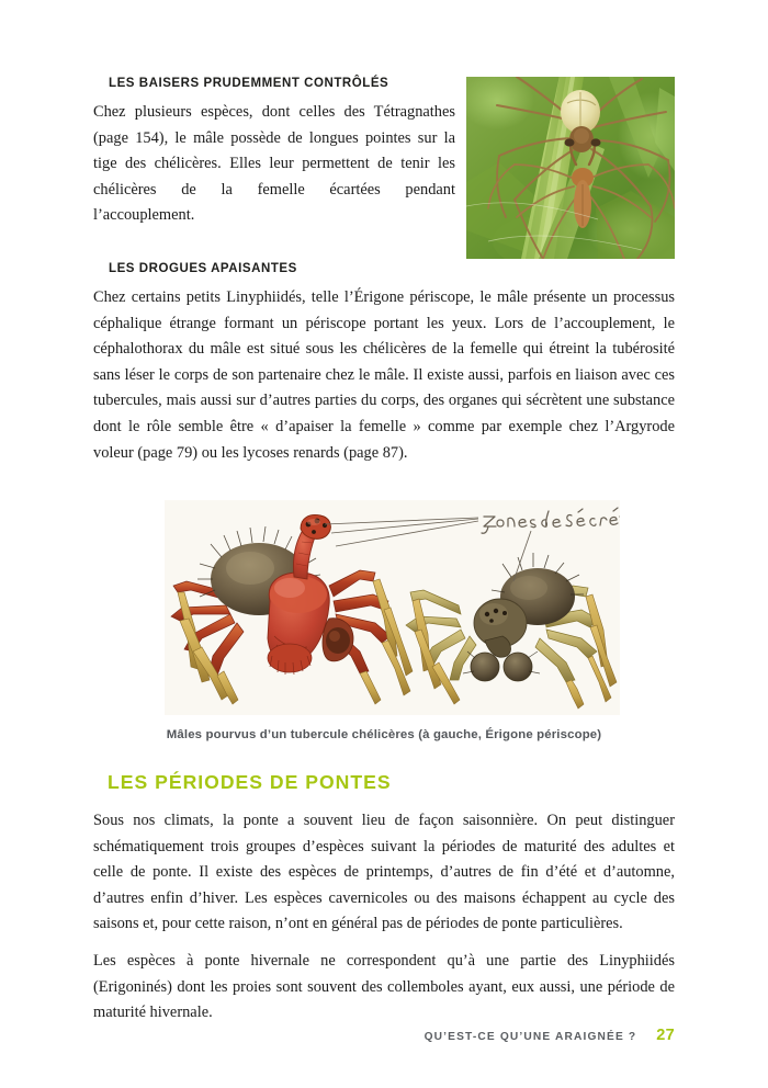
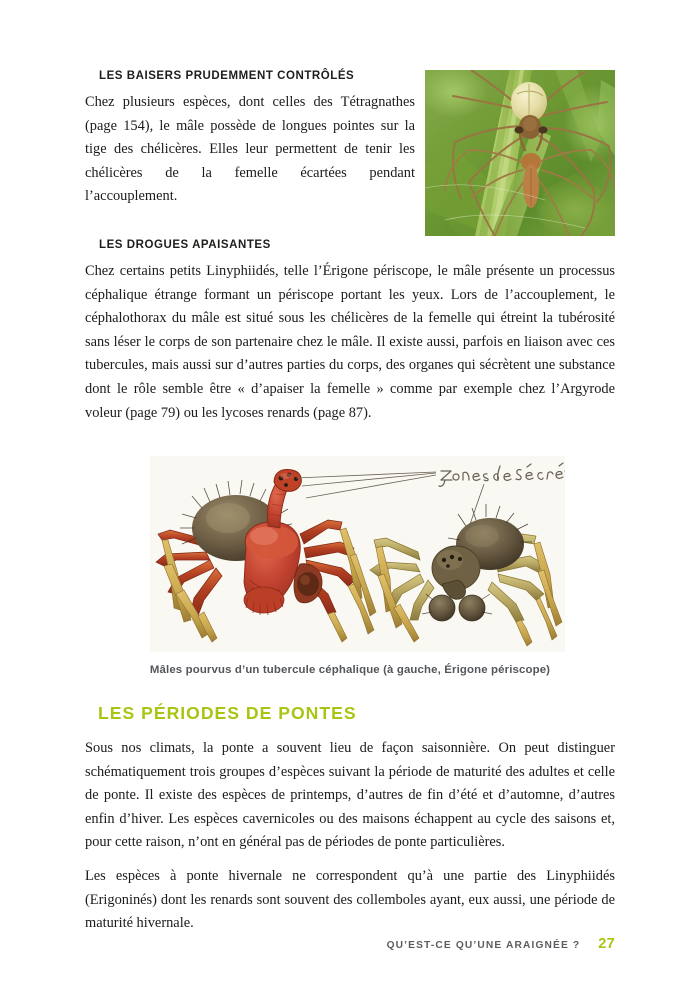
  LES BAISERS PRUDEMMENT CONTRÔLÉS
  Chez plusieurs espèces, dont celles des Tétragnathes (page 154), le mâle possède de longues pointes sur la tige des chélicères. Elles leur permettent de tenir les chélicères de la femelle écartées pendant l’accouplement.
  LES DROGUES APAISANTES
  Chez certains petits Linyphiidés, telle l’Érigone périscope, le mâle présente un processus céphalique étrange formant un périscope portant les yeux. Lors de l’accouplement, le céphalothorax du mâle est situé sous les chélicères de la femelle qui étreint la tubérosité sans léser le corps de son partenaire chez le mâle. Il existe aussi, parfois en liaison avec ces tubercules, mais aussi sur d’autres parties du corps, des organes qui sécrètent une substance dont le rôle semble être « d’apaiser la femelle » comme par exemple chez l’Argyrode voleur (page 79) ou les lycoses renards (page 87).
- Mâles pourvus d’un tubercule chélicères (à gauche, Érigone périscope)
+ Mâles pourvus d’un tubercule céphalique (à gauche, Érigone périscope)
  LES PÉRIODES DE PONTES
- Sous nos climats, la ponte a souvent lieu de façon saisonnière. On peut distinguer schématiquement trois groupes d’espèces suivant la périodes de maturité des adultes et celle de ponte. Il existe des espèces de printemps, d’autres de fin d’été et d’automne, d’autres enfin d’hiver. Les espèces cavernicoles ou des maisons échappent au cycle des saisons et, pour cette raison, n’ont en général pas de périodes de ponte particulières.
+ Sous nos climats, la ponte a souvent lieu de façon saisonnière. On peut distinguer schématiquement trois groupes d’espèces suivant la période de maturité des adultes et celle de ponte. Il existe des espèces de printemps, d’autres de fin d’été et d’automne, d’autres enfin d’hiver. Les espèces cavernicoles ou des maisons échappent au cycle des saisons et, pour cette raison, n’ont en général pas de périodes de ponte particulières.
- Les espèces à ponte hivernale ne correspondent qu’à une partie des Linyphiidés (Erigoninés) dont les proies sont souvent des collemboles ayant, eux aussi, une période de maturité hivernale.
+ Les espèces à ponte hivernale ne correspondent qu’à une partie des Linyphiidés (Erigoninés) dont les renards sont souvent des collemboles ayant, eux aussi, une période de maturité hivernale.
  QU’EST-CE QU’UNE ARAIGNÉE ?
  27
